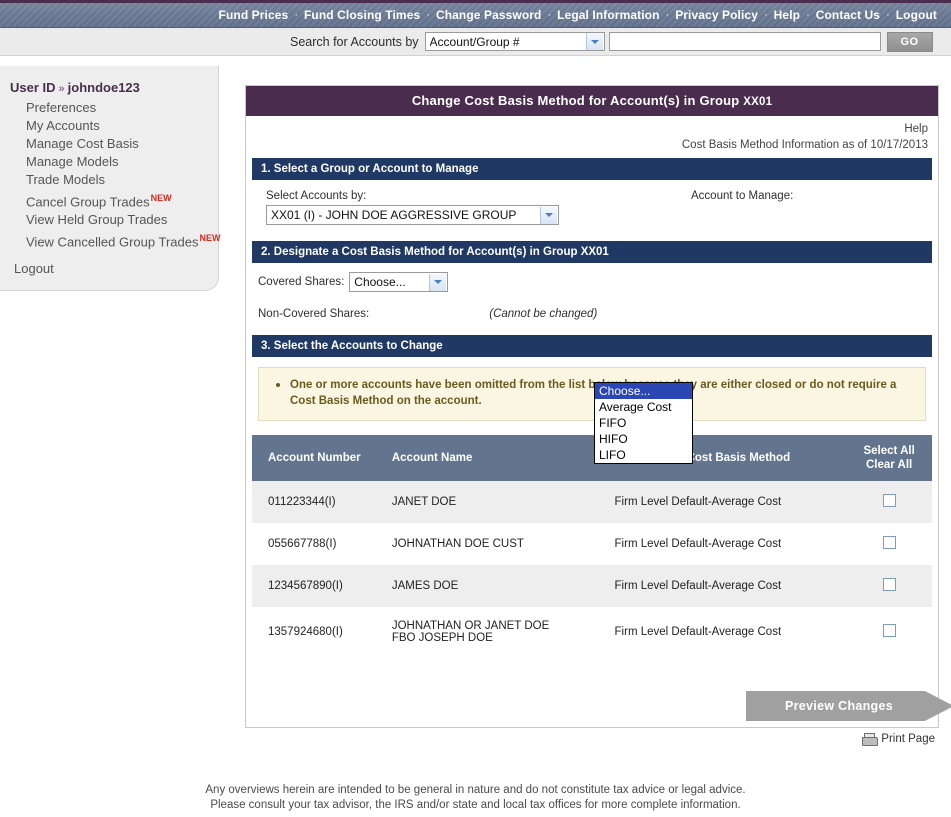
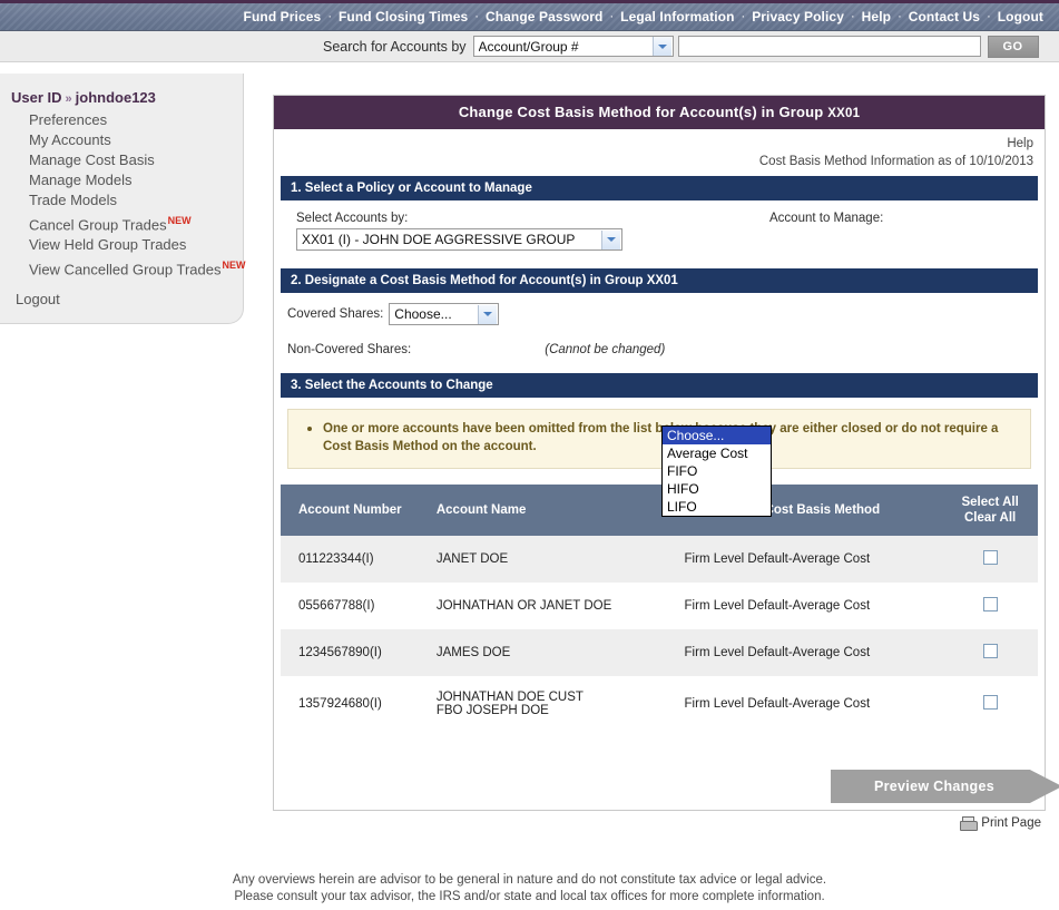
  Fund Prices
  ·
  Fund Closing Times
  ·
  Change Password
  ·
  Legal Information
  ·
  Privacy Policy
  ·
  Help
  ·
  Contact Us
  ·
  Logout
  Search for Accounts by
  Account/Group #
  GO
  User ID » johndoe123
  Preferences
  My Accounts
  Manage Cost Basis
  Manage Models
  Trade Models
  Cancel Group TradesNEW
  View Held Group Trades
  View Cancelled Group TradesNEW
  Logout
  Change Cost Basis Method for Account(s) in Group XX01
  Help
- Cost Basis Method Information as of 10/17/2013
+ Cost Basis Method Information as of 10/10/2013
- 1. Select a Group or Account to Manage
+ 1. Select a Policy or Account to Manage
  Select Accounts by:
  XX01 (I) - JOHN DOE AGGRESSIVE GROUP
  Account to Manage:
  2. Designate a Cost Basis Method for Account(s) in Group XX01
  Covered Shares:
  Choose...
  Non-Covered Shares:
  (Cannot be changed)
  3. Select the Accounts to Change
  One or more accounts have been omitted from the list by are either closed or do not require a Cost Basis Method on the account.
  Account Number	Account Name	ost Basis Method	Select All Clear All
  011223344(I)	JANET DOE	Firm Level Default-Average Cost
- 055667788(I)	JOHNATHAN DOE CUST	Firm Level Default-Average Cost
+ 055667788(I)	JOHNATHAN OR JANET DOE	Firm Level Default-Average Cost
  1234567890(I)	JAMES DOE	Firm Level Default-Average Cost
- 1357924680(I)	JOHNATHAN OR JANET DOE FBO JOSEPH DOE	Firm Level Default-Average Cost
+ 1357924680(I)	JOHNATHAN DOE CUST FBO JOSEPH DOE	Firm Level Default-Average Cost
  Preview Changes
  Choose...
  Average Cost
  FIFO
  HIFO
  LIFO
  Print Page
- Any overviews herein are intended to be general in nature and do not constitute tax advice or legal advice.
+ Any overviews herein are advisor to be general in nature and do not constitute tax advice or legal advice.
  Please consult your tax advisor, the IRS and/or state and local tax offices for more complete information.
